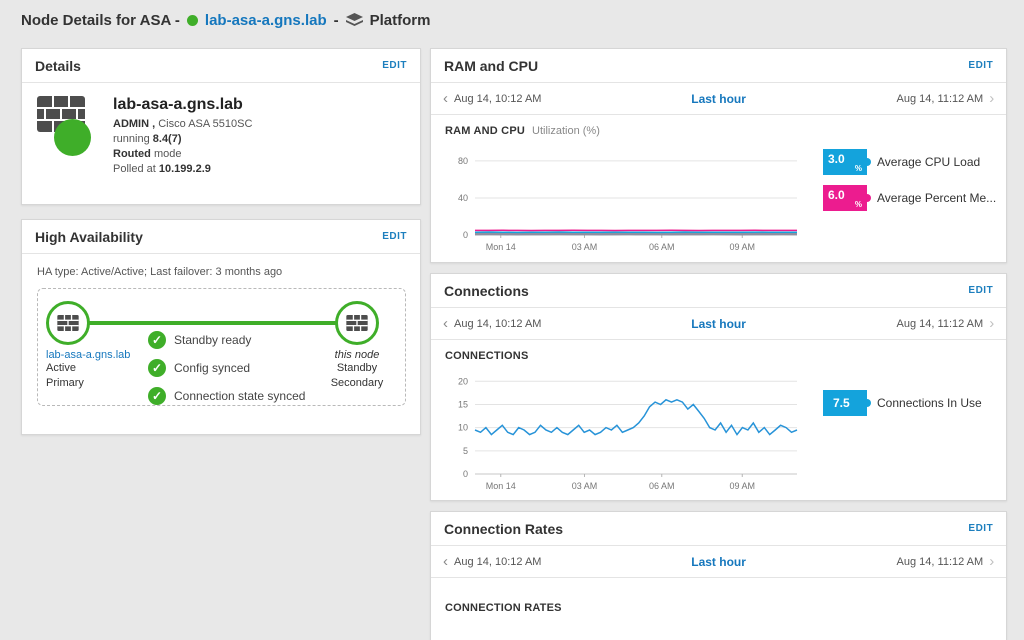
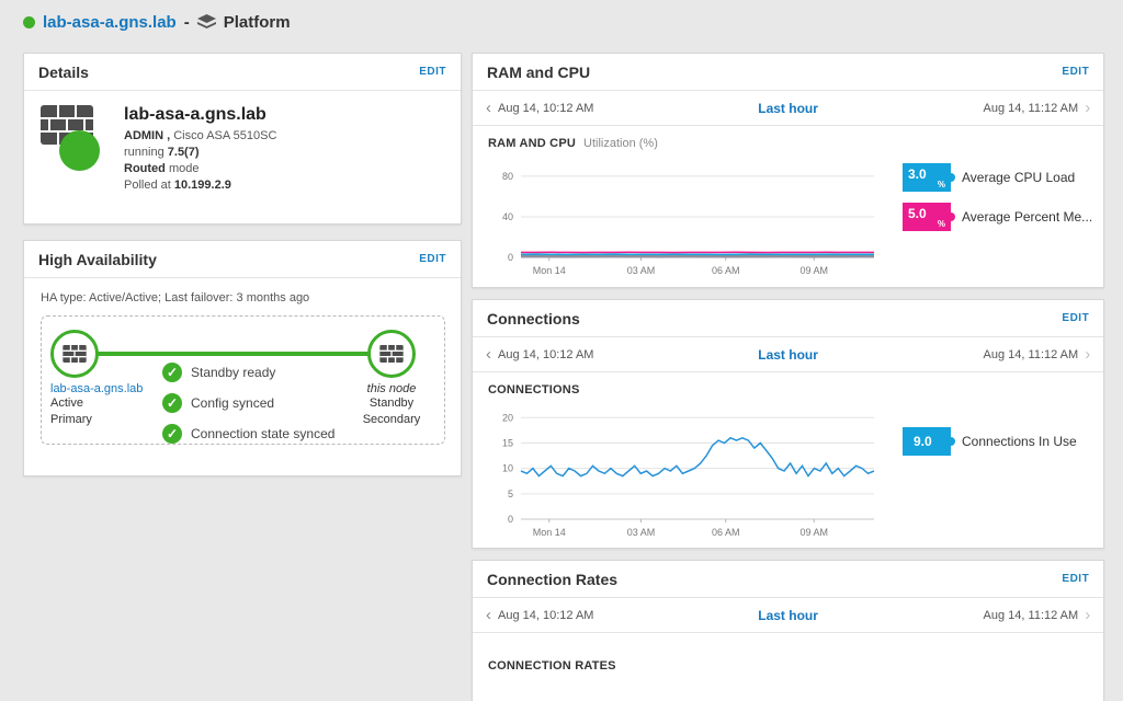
- Node Details for ASA -
  lab-asa-a.gns.lab
  -
  Platform
  Details
  EDIT
  lab-asa-a.gns.lab
  ADMIN , Cisco ASA 5510SC
- running 8.4(7)
+ running 7.5(7)
  Routed mode
  Polled at 10.199.2.9
  High Availability
  EDIT
  HA type: Active/Active; Last failover: 3 months ago
  lab-asa-a.gns.lab
  Active
  Primary
  ✓
  Standby ready
  ✓
  Config synced
  ✓
  Connection state synced
  this node
  Standby
  Secondary
  RAM and CPU
  EDIT
  ‹
  Aug 14, 10:12 AM
  Last hour
  Aug 14, 11:12 AM
  ›
  RAM AND CPU
  Utilization (%)
  0
  40
  80
  Mon 14
  03 AM
  06 AM
  09 AM
  3.0
  %
  Average CPU Load
- 6.0
+ 5.0
  %
  Average Percent Me...
  Connections
  EDIT
  ‹
  Aug 14, 10:12 AM
  Last hour
  Aug 14, 11:12 AM
  ›
  CONNECTIONS
  0
  5
  10
  15
  20
  Mon 14
  03 AM
  06 AM
  09 AM
- 7.5
+ 9.0
  Connections In Use
  Connection Rates
  EDIT
  ‹
  Aug 14, 10:12 AM
  Last hour
  Aug 14, 11:12 AM
  ›
  CONNECTION RATES
